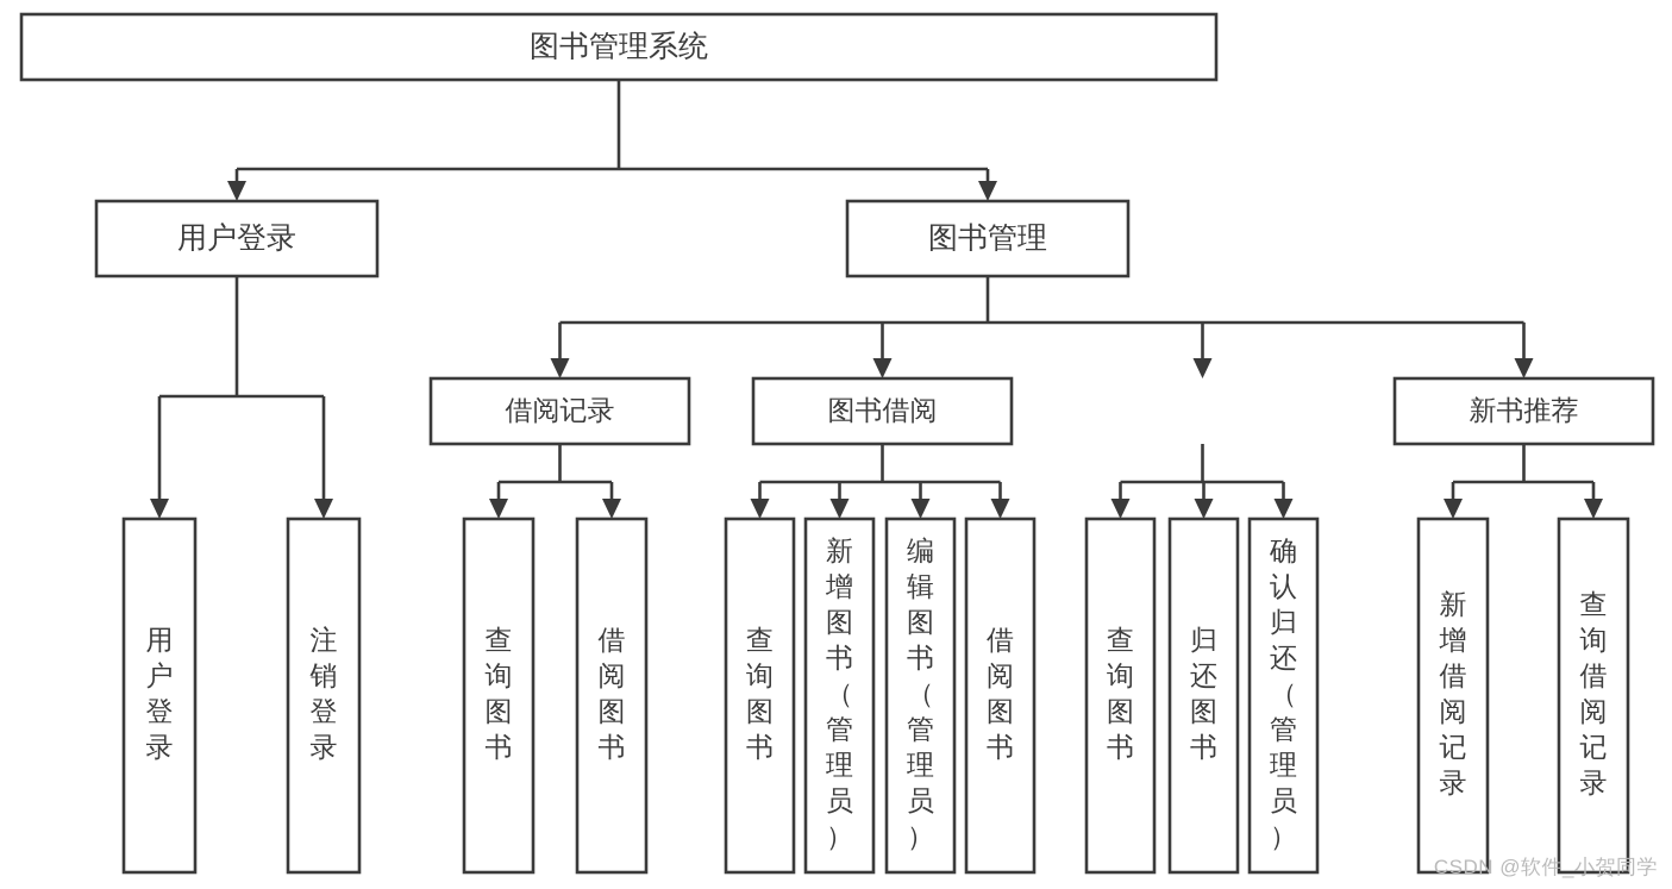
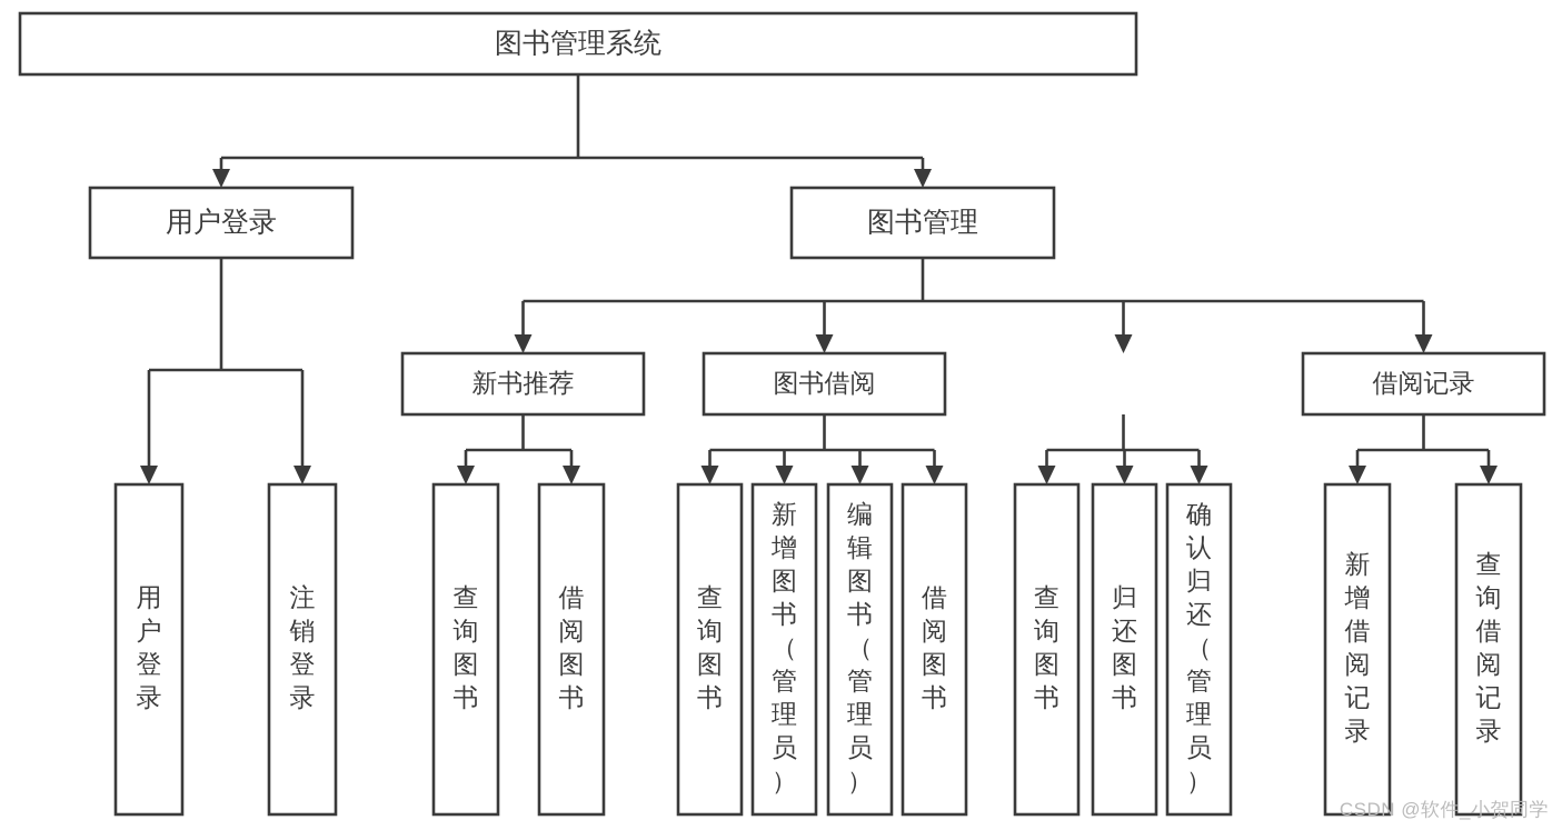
  图书管理系统
  用户登录
  图书管理
- 借阅记录
+ 新书推荐
  查询图书
  借阅图书
  图书借阅
  查询图书
  新增图书（管理员）
  编辑图书（管理员）
  借阅图书
  查询图书
  归还图书
  确认归还（管理员）
- 新书推荐
+ 借阅记录
  新增借阅记录
  查询借阅记录
  用户登录
  注销登录
  CSDN @软件_小贺同学
